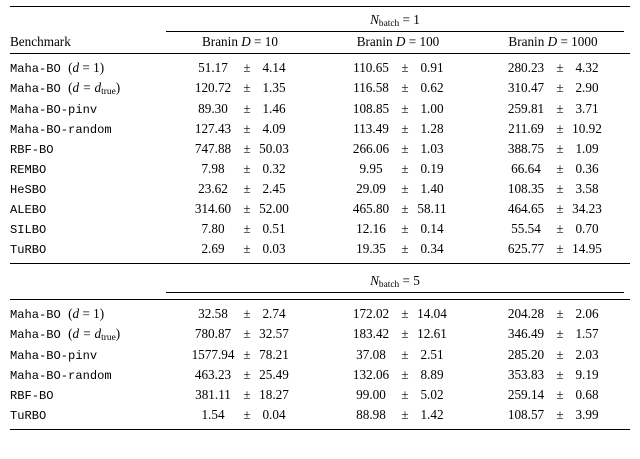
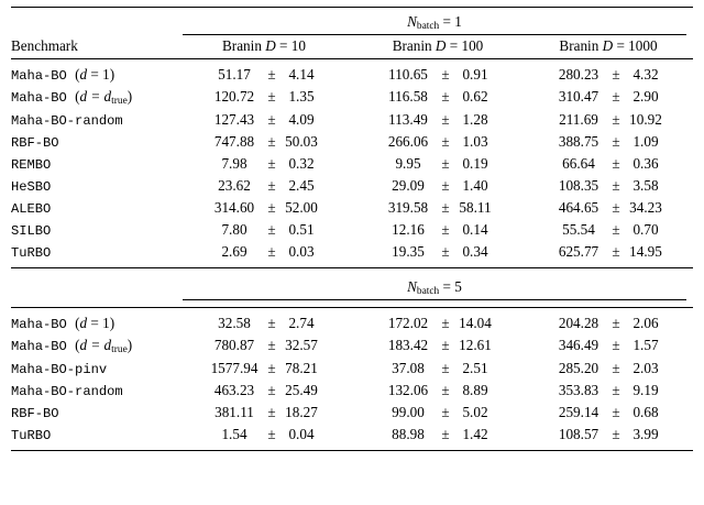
  	Nbatch = 1
  Benchmark	Branin D = 10	Branin D = 100	Branin D = 1000
  Maha-BO (d = 1)	51.17 ± 4.14	110.65 ± 0.91	280.23 ± 4.32
  Maha-BO (d = dtrue)	120.72 ± 1.35	116.58 ± 0.62	310.47 ± 2.90
- Maha-BO-pinv	89.30 ± 1.46	108.85 ± 1.00	259.81 ± 3.71
  Maha-BO-random	127.43 ± 4.09	113.49 ± 1.28	211.69 ± 10.92
  RBF-BO	747.88 ± 50.03	266.06 ± 1.03	388.75 ± 1.09
  REMBO	7.98 ± 0.32	9.95 ± 0.19	66.64 ± 0.36
  HeSBO	23.62 ± 2.45	29.09 ± 1.40	108.35 ± 3.58
- ALEBO	314.60 ± 52.00	465.80 ± 58.11	464.65 ± 34.23
+ ALEBO	314.60 ± 52.00	319.58 ± 58.11	464.65 ± 34.23
  SILBO	7.80 ± 0.51	12.16 ± 0.14	55.54 ± 0.70
  TuRBO	2.69 ± 0.03	19.35 ± 0.34	625.77 ± 14.95
  	Nbatch = 5
  Maha-BO (d = 1)	32.58 ± 2.74	172.02 ± 14.04	204.28 ± 2.06
  Maha-BO (d = dtrue)	780.87 ± 32.57	183.42 ± 12.61	346.49 ± 1.57
  Maha-BO-pinv	1577.94 ± 78.21	37.08 ± 2.51	285.20 ± 2.03
  Maha-BO-random	463.23 ± 25.49	132.06 ± 8.89	353.83 ± 9.19
  RBF-BO	381.11 ± 18.27	99.00 ± 5.02	259.14 ± 0.68
  TuRBO	1.54 ± 0.04	88.98 ± 1.42	108.57 ± 3.99
